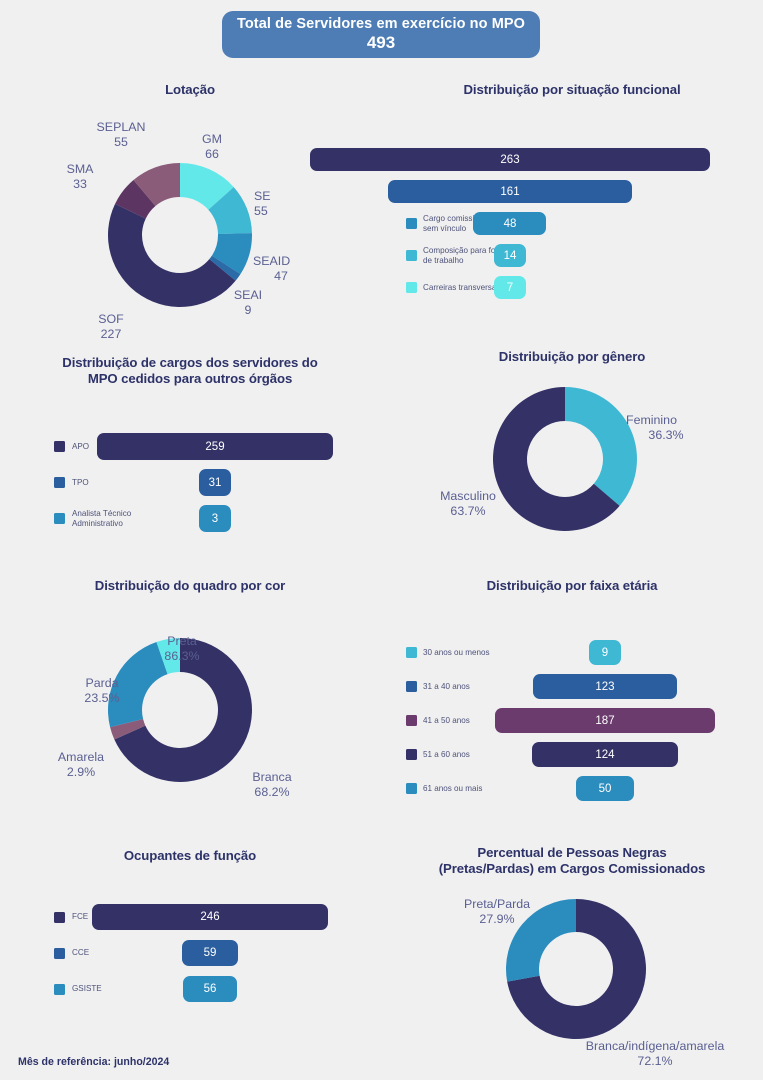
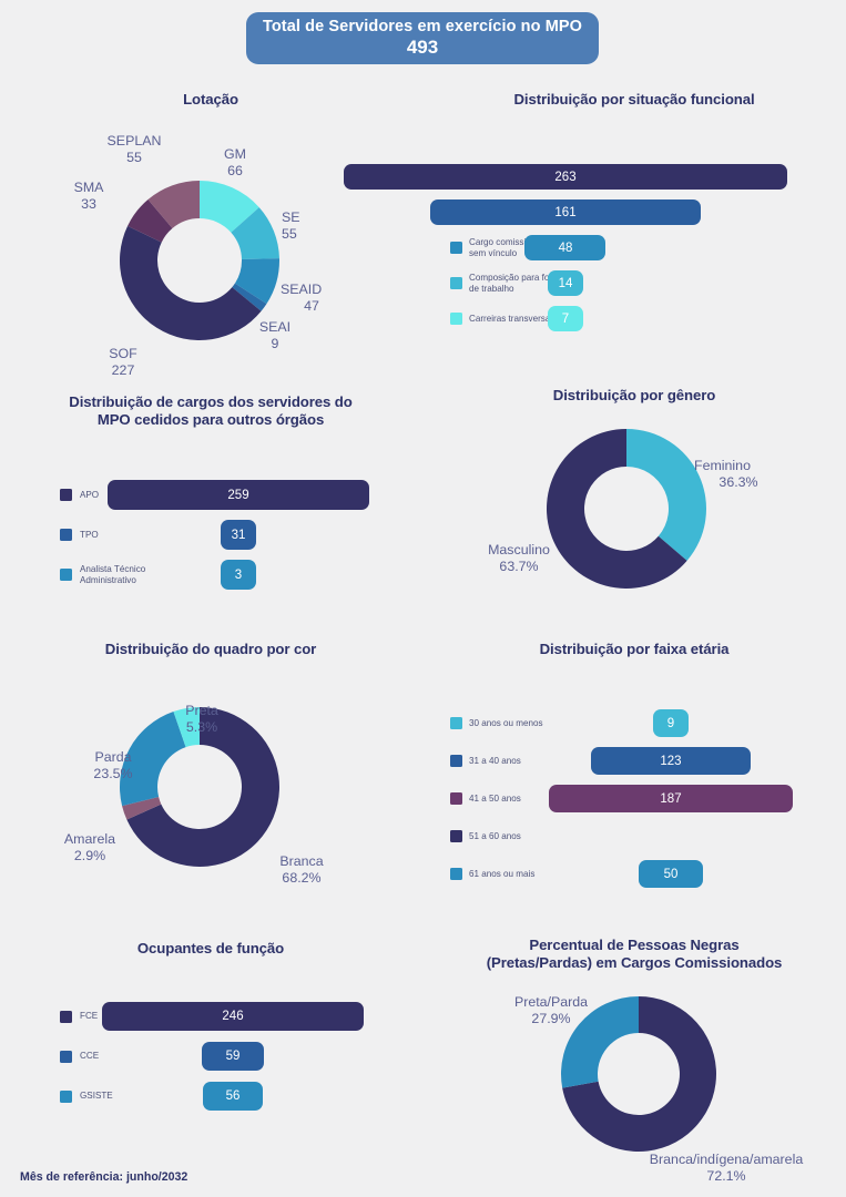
  Total de Servidores em exercício no MPO
  493
  Lotação
  SEPLAN
  55
  GM
  66
  SMA
  33
  SE
  55
  SEAID
  47
  SEAI
  9
  SOF
  227
  Distribuição por situação funcional
  263
  161
  sem vínculo
  48
  Composição para f
  de trabalho
  14
  Carreiras transvers
  7
  Distribuição de cargos dos servidores do
  MPO cedidos para outros órgãos
  APO
  259
  TPO
  31
  Analista Técnico
  Administrativo
  3
  Distribuição por gênero
  Feminino
  36.3%
  Masculino
  63.7%
  Distribuição do quadro por cor
  Preta
- 86.3%
+ 5.3%
  Parda
  23.5%
  Amarela
  2.9%
  Branca
  68.2%
  Distribuição por faixa etária
  30 anos ou menos
  9
  31 a 40 anos
  123
  41 a 50 anos
  187
  51 a 60 anos
- 124
  61 anos ou mais
  50
  Ocupantes de função
  FCE
  246
  CCE
  59
  GSISTE
  56
  Percentual de Pessoas Negras
  (Pretas/Pardas) em Cargos Comissionados
  Preta/Parda
  27.9%
  Branca/indígena/amarela
  72.1%
- Mês de referência: junho/2024
+ Mês de referência: junho/2032
